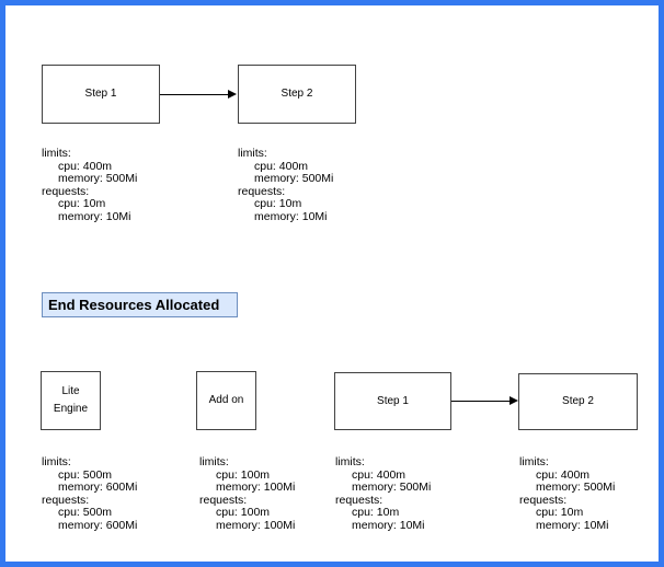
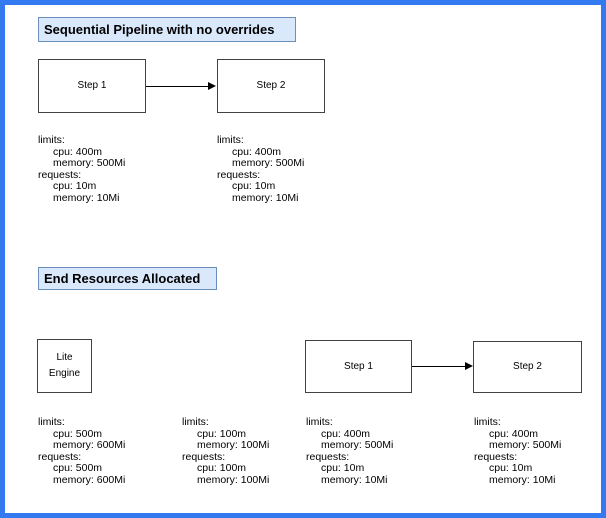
+ Sequential Pipeline with no overrides
  Step 1
  Step 2
  limits:
  cpu: 400m
  memory: 500Mi
  requests:
  cpu: 10m
  memory: 10Mi
  limits:
  cpu: 400m
  memory: 500Mi
  requests:
  cpu: 10m
  memory: 10Mi
  End Resources Allocated
  Lite Engine
- Add on
  Step 1
  Step 2
  limits:
  cpu: 500m
  memory: 600Mi
  requests:
  cpu: 500m
  memory: 600Mi
  limits:
  cpu: 100m
  memory: 100Mi
  requests:
  cpu: 100m
  memory: 100Mi
  limits:
  cpu: 400m
  memory: 500Mi
  requests:
  cpu: 10m
  memory: 10Mi
  limits:
  cpu: 400m
  memory: 500Mi
  requests:
  cpu: 10m
  memory: 10Mi
